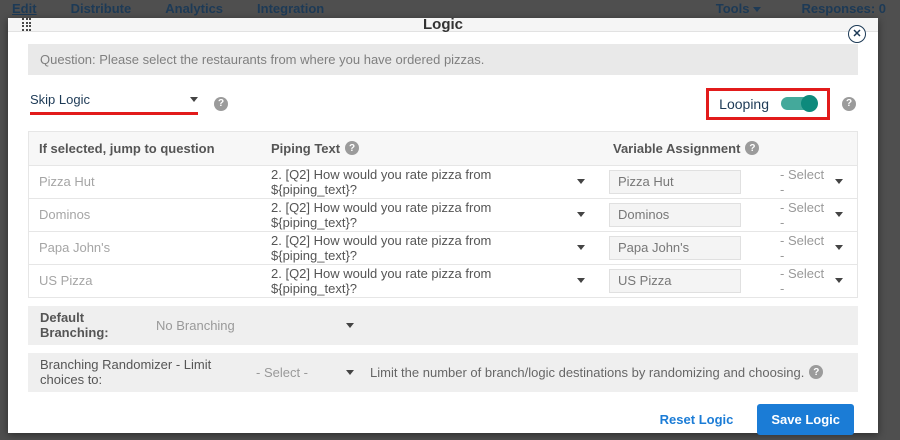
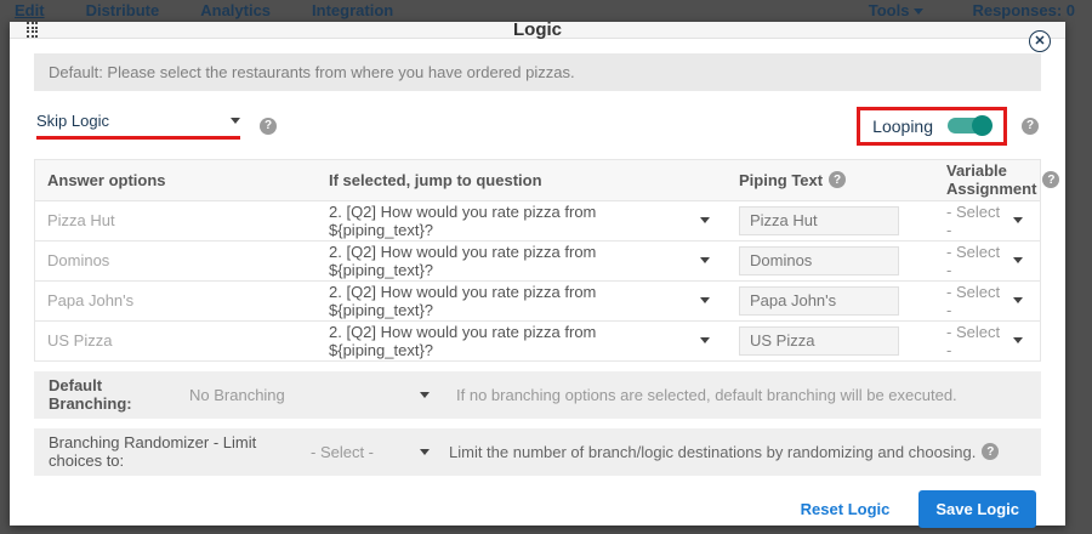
  Edit
  Distribute
  Analytics
  Integration
  Tools
  Responses: 0
  Logic
  ✕
- Question: Please select the restaurants from where you have ordered pizzas.
+ Default: Please select the restaurants from where you have ordered pizzas.
  Skip Logic
  ?
  Looping
  ?
+ Answer options
  If selected, jump to question
  Piping Text
  ?
  Variable Assignment
  ?
  Pizza Hut
  2. [Q2] How would you rate pizza from ${piping_text}?
  Pizza Hut
  - Select -
  Dominos
  2. [Q2] How would you rate pizza from ${piping_text}?
  Dominos
  - Select -
  Papa John's
  2. [Q2] How would you rate pizza from ${piping_text}?
  Papa John's
  - Select -
  US Pizza
  2. [Q2] How would you rate pizza from ${piping_text}?
  US Pizza
  - Select -
  Default Branching:
  No Branching
+ If no branching options are selected, default branching will be executed.
  Branching Randomizer - Limit choices to:
  - Select -
  Limit the number of branch/logic destinations by randomizing and choosing.
  ?
  Reset Logic
  Save Logic
